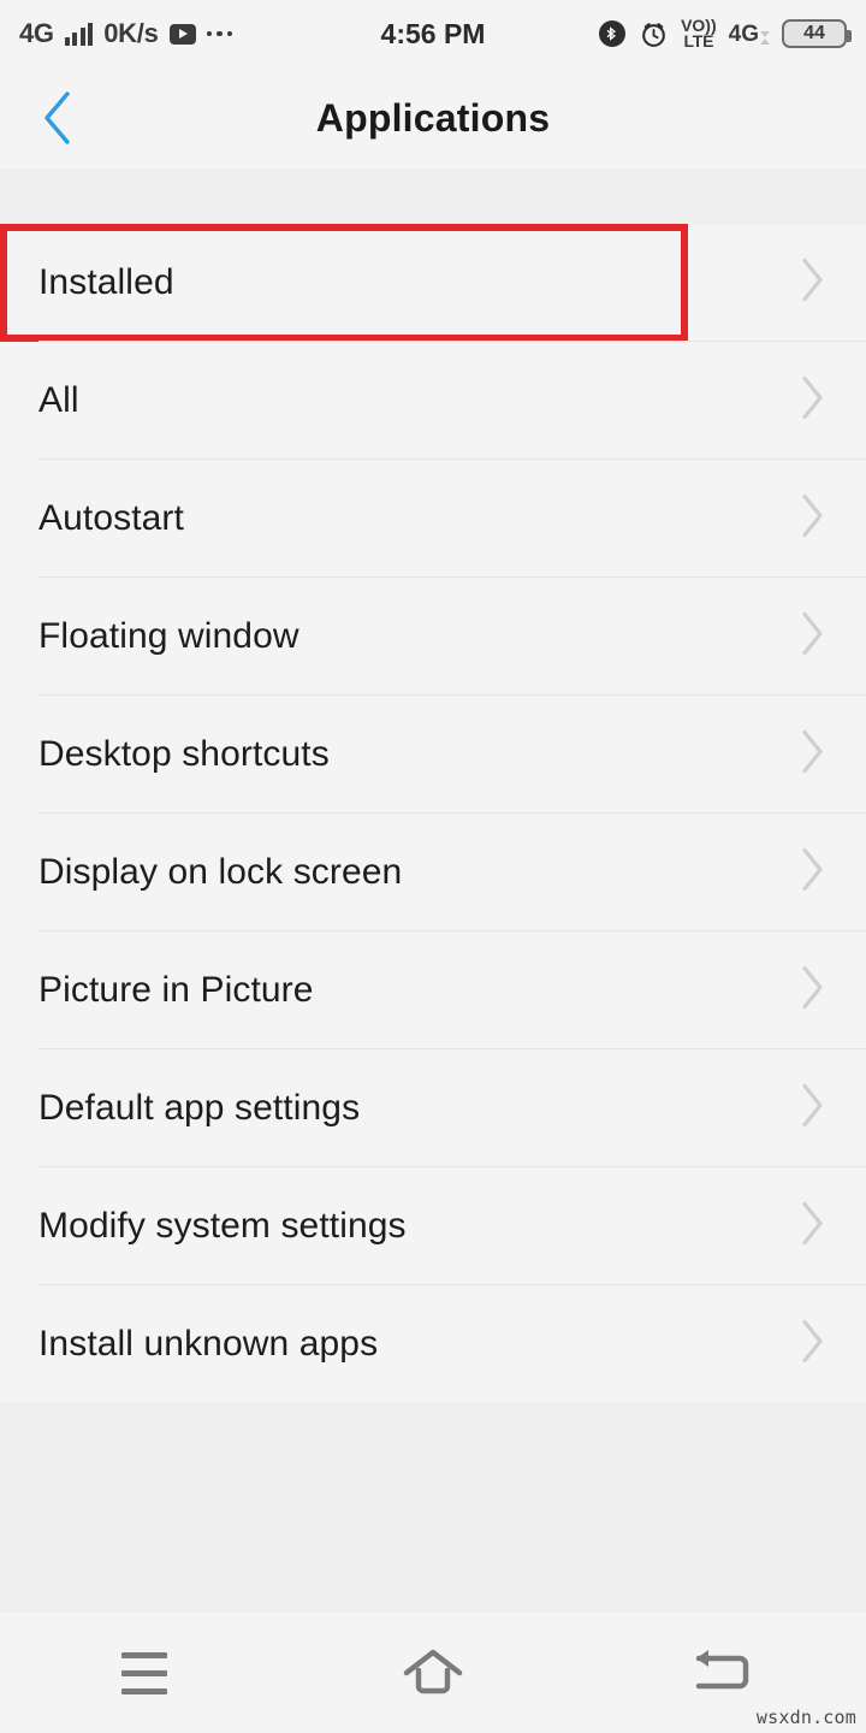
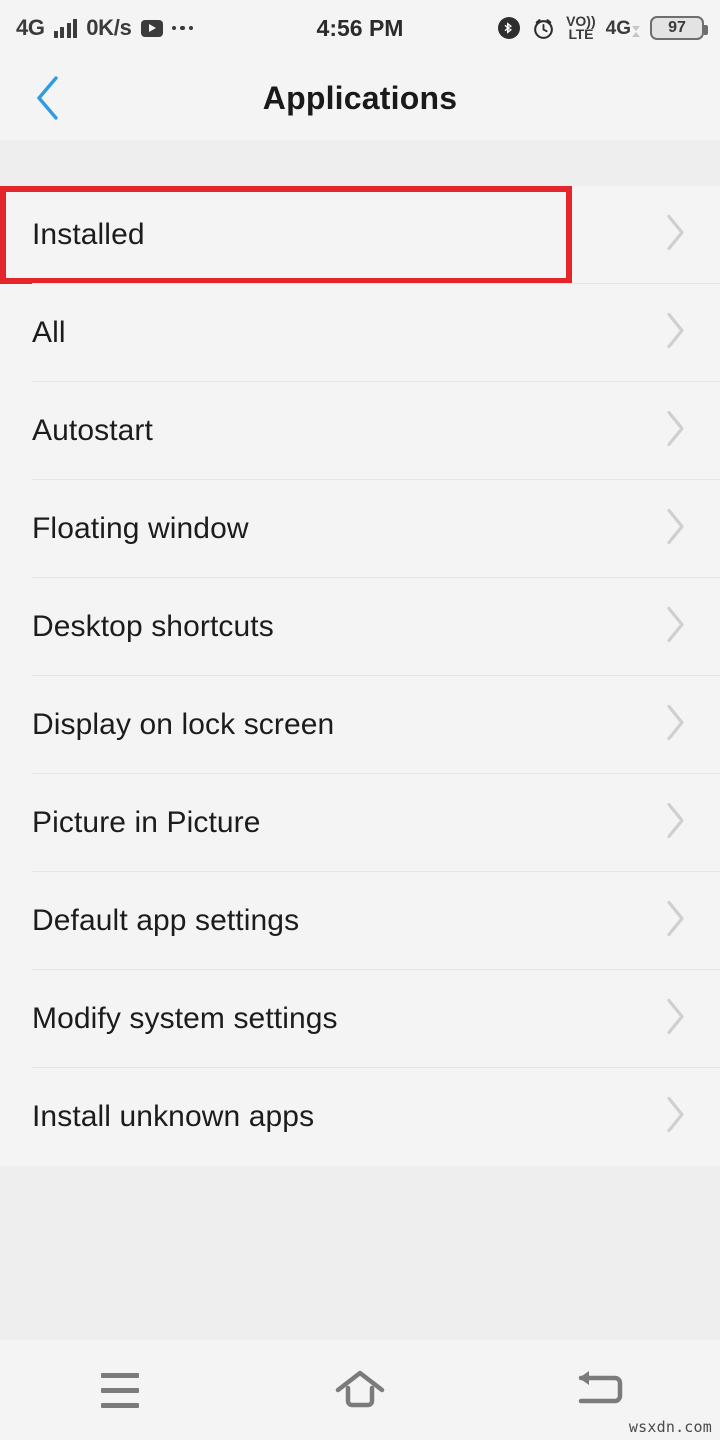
  4G
  0K/s
  4:56 PM
  VO))
  LTE
  4G
- 44
+ 97
  Applications
  Installed
  All
  Autostart
  Floating window
  Desktop shortcuts
  Display on lock screen
  Picture in Picture
  Default app settings
  Modify system settings
  Install unknown apps
  wsxdn.com
